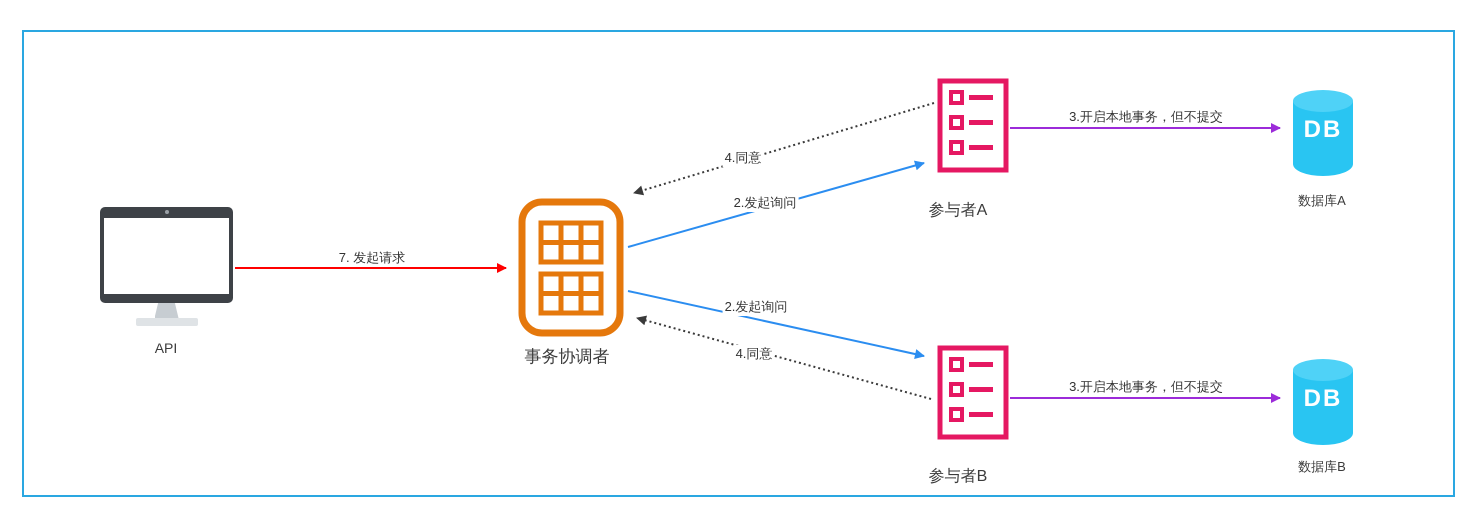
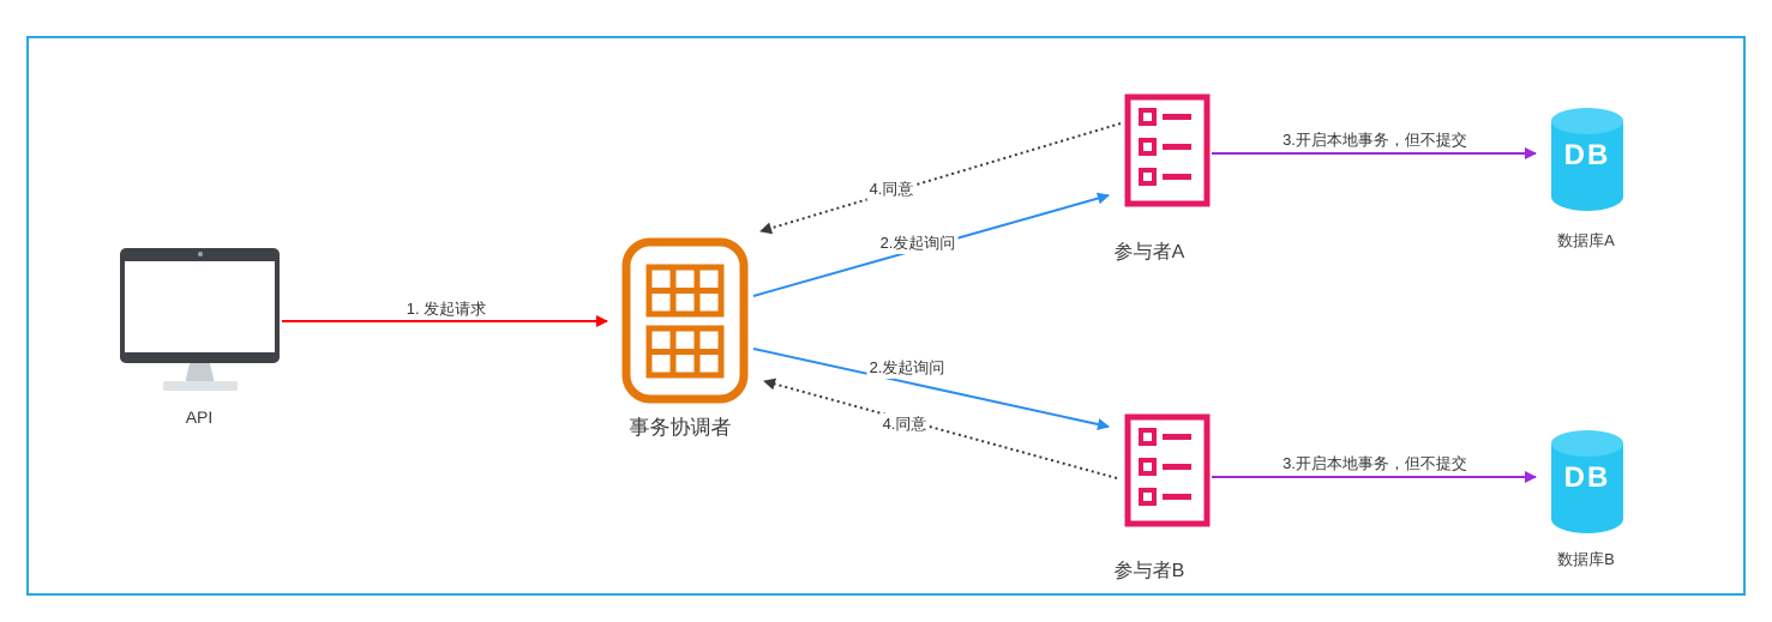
  API
  事务协调者
  参与者A
  参与者B
  DB
  数据库A
  DB
  数据库B
- 7. 发起请求
+ 1. 发起请求
  2.发起询问
  2.发起询问
  4.同意
  4.同意
  3.开启本地事务，但不提交
  3.开启本地事务，但不提交
